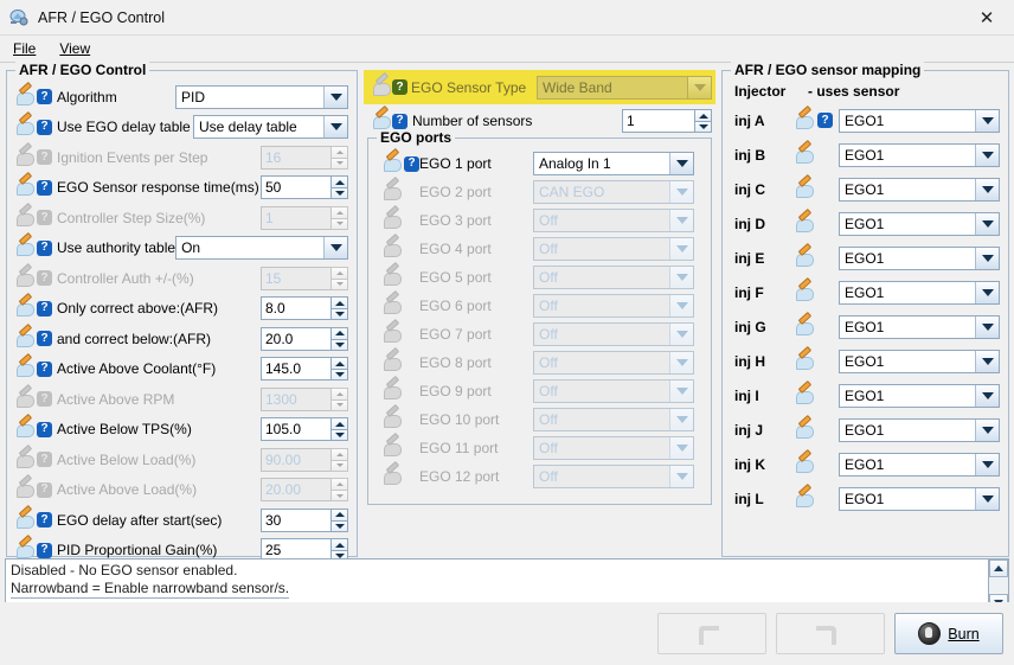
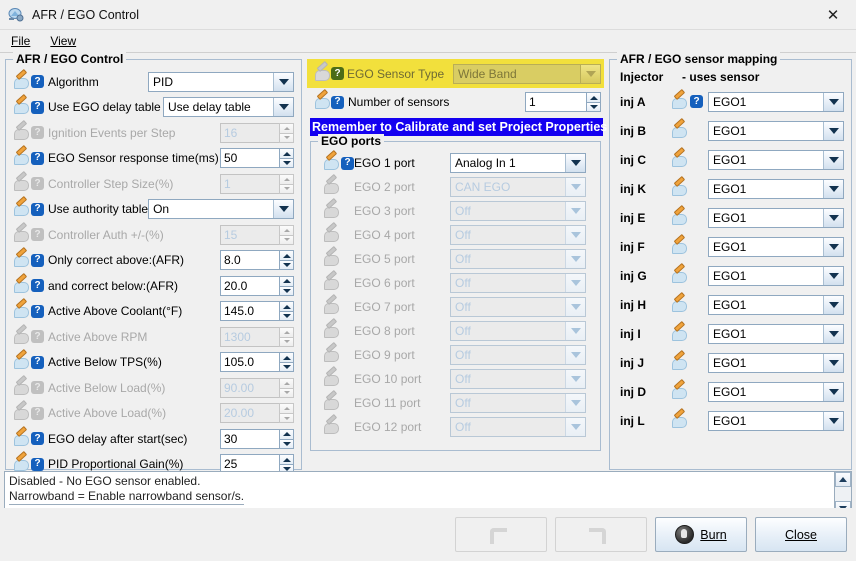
  AFR / EGO Control
  ✕
  File
  View
  AFR / EGO Control
  ?
  Algorithm
  PID
  ?
  Use EGO delay table
  Use delay table
  ?
  Ignition Events per Step
  16
  ?
  EGO Sensor response time(ms)
  50
  ?
  Controller Step Size(%)
  1
  ?
  Use authority table
  On
  ?
  Controller Auth +/-(%)
  15
  ?
  Only correct above:(AFR)
  8.0
  ?
  and correct below:(AFR)
  20.0
  ?
  Active Above Coolant(°F)
  145.0
  ?
  Active Above RPM
  1300
  ?
  Active Below TPS(%)
  105.0
  ?
  Active Below Load(%)
  90.00
  ?
  Active Above Load(%)
  20.00
  ?
  EGO delay after start(sec)
  30
  ?
  PID Proportional Gain(%)
  25
  ?
  EGO Sensor Type
  Wide Band
  ?
  Number of sensors
  1
+ Remember to Calibrate and set Project Properties
  EGO ports
  ?
  EGO 1 port
  Analog In 1
  EGO 2 port
  CAN EGO
  EGO 3 port
  Off
  EGO 4 port
  Off
  EGO 5 port
  Off
  EGO 6 port
  Off
  EGO 7 port
  Off
  EGO 8 port
  Off
  EGO 9 port
  Off
  EGO 10 port
  Off
  EGO 11 port
  Off
  EGO 12 port
  Off
  AFR / EGO sensor mapping
  Injector
  - uses sensor
  inj A
  ?
  EGO1
  inj B
  EGO1
  inj C
  EGO1
- inj D
+ inj K
  EGO1
  inj E
  EGO1
  inj F
  EGO1
  inj G
  EGO1
  inj H
  EGO1
  inj I
  EGO1
  inj J
  EGO1
- inj K
+ inj D
  EGO1
  inj L
  EGO1
  Disabled - No EGO sensor enabled.
  Narrowband = Enable narrowband sensor/s.
  Burn
+ Close
